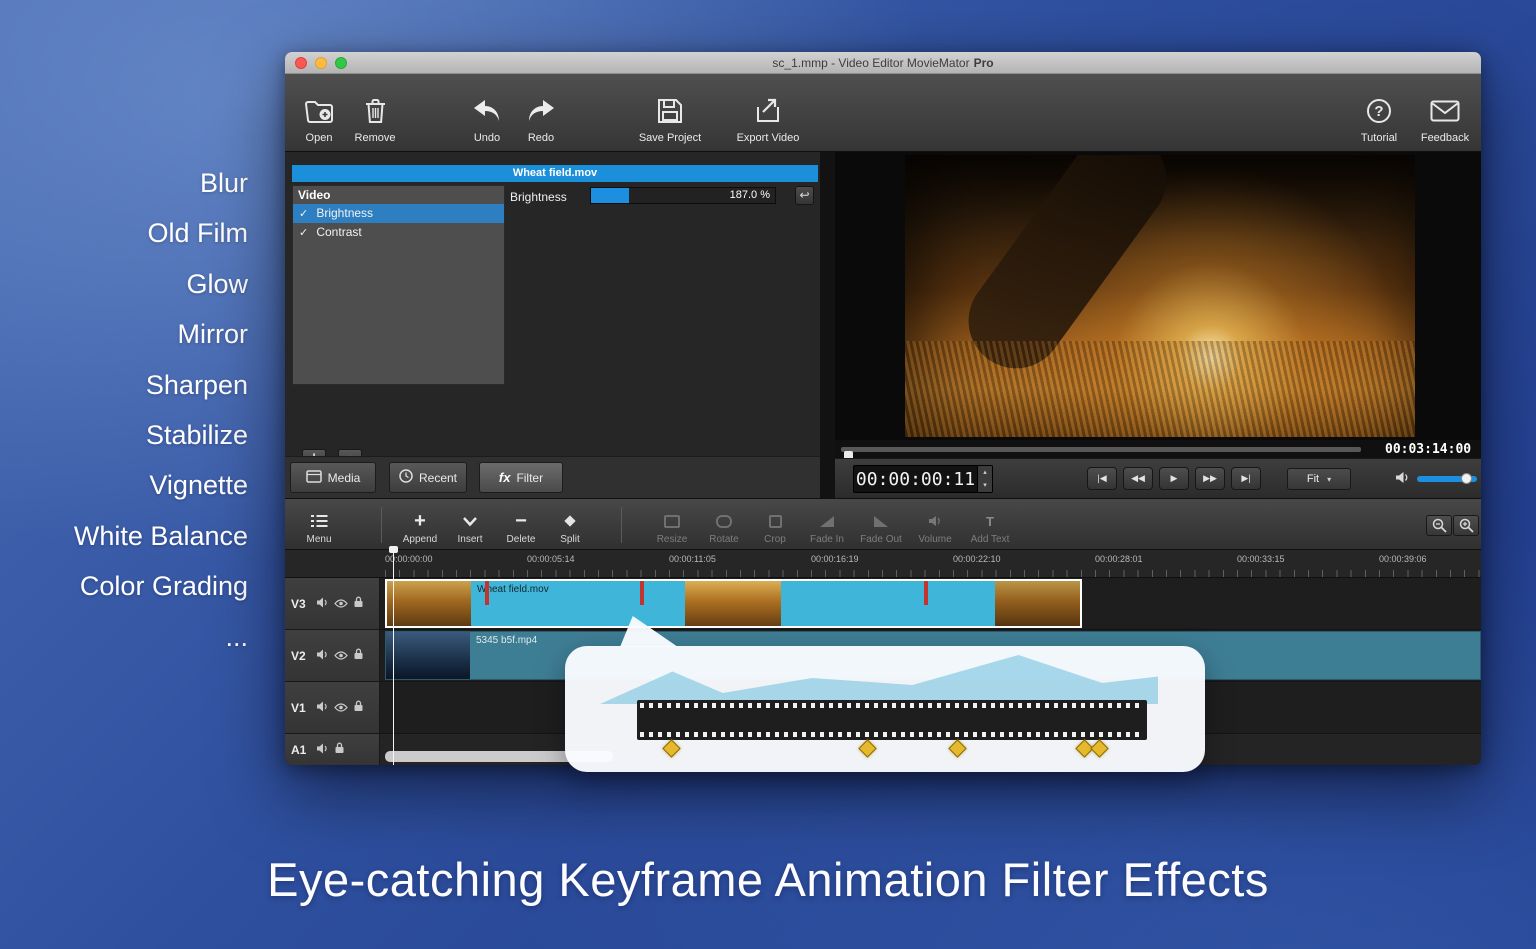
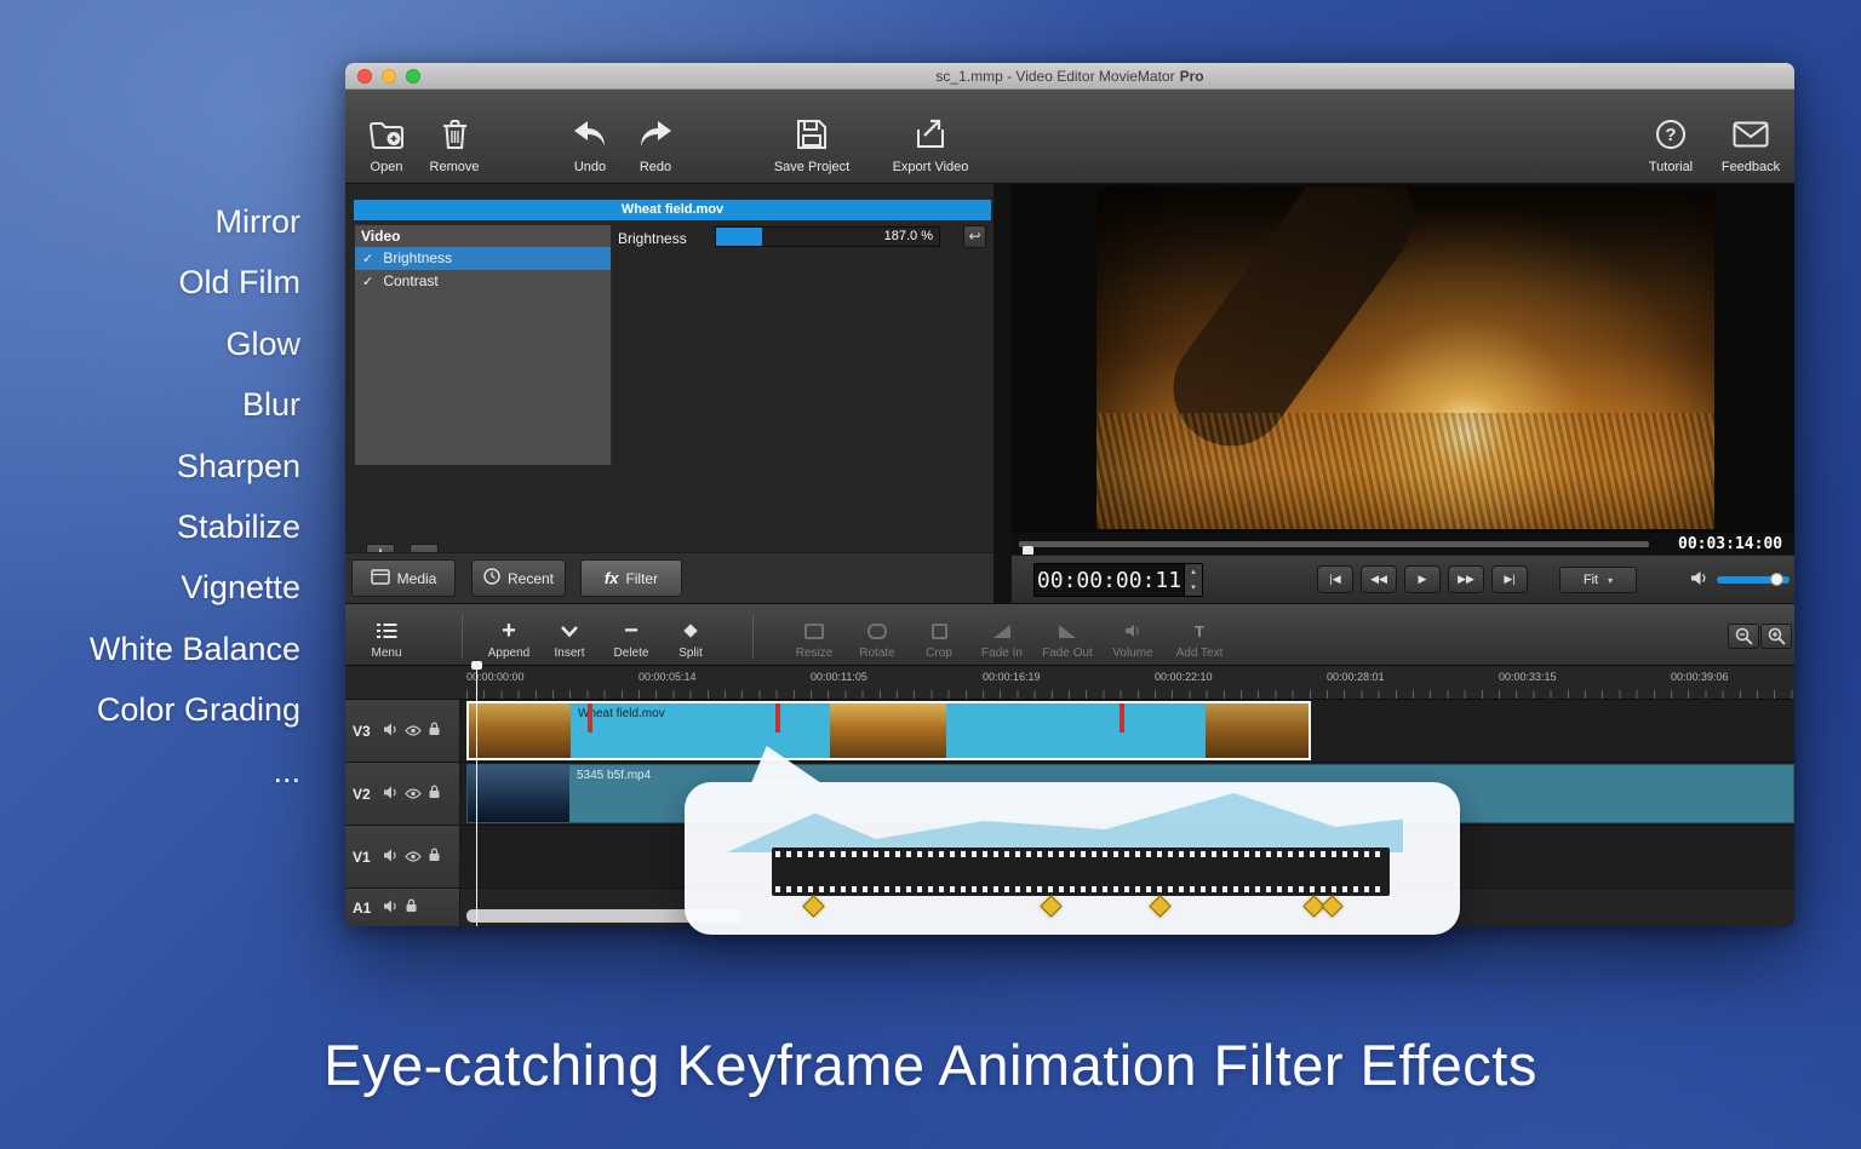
- Blur
+ Mirror
  Old Film
  Glow
- Mirror
+ Blur
  Sharpen
  Stabilize
  Vignette
  White Balance
  Color Grading
  ...
  Eye-catching Keyframe Animation Filter Effects
  sc_1.mmp - Video Editor MovieMator Pro
  Open
  Remove
  Undo
  Redo
  Save Project
  Export Video
  ?
  Tutorial
  Feedback
  Wheat field.mov
  Video
  ✓ Brightness
  ✓ Contrast
  Brightness
  187.0 %
  ↩
  Media
  Recent
  fx
  Filter
  00:03:14:00
  00:00:00:11
  |◀
  ◀◀
  ▶
  ▶▶
  ▶|
  Fit
  ▾
  Menu
  +
  Append
  Insert
  −
  Delete
  Split
  Resize
  Rotate
  Crop
  Fade In
  Fade Out
  Volume
  T
  Add Text
  0:00:00:00
  00:00:05:14
  00:00:11:05
  00:00:16:19
  00:00:22:10
  00:00:28:01
  00:00:33:15
  00:00:39:06
  V3
  Wheat field.mov
  V2
  5345 b5f.mp4
  V1
  A1
